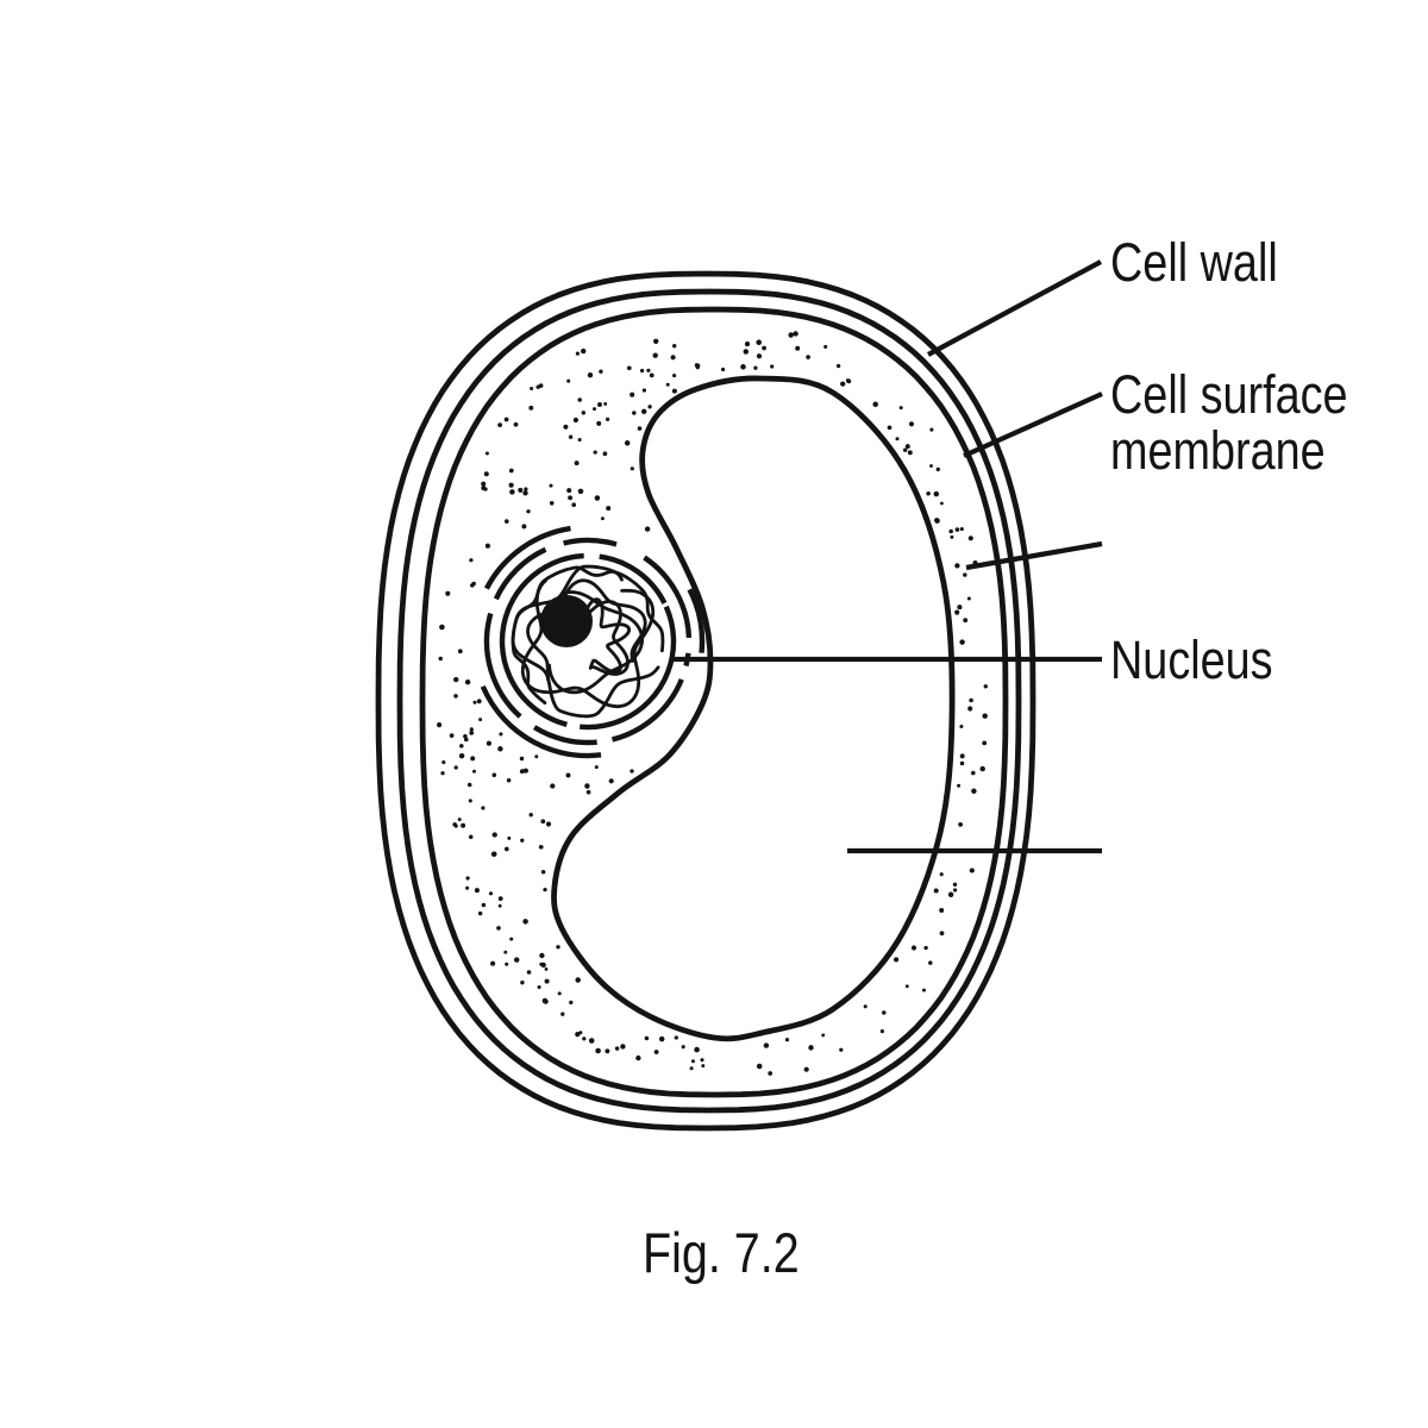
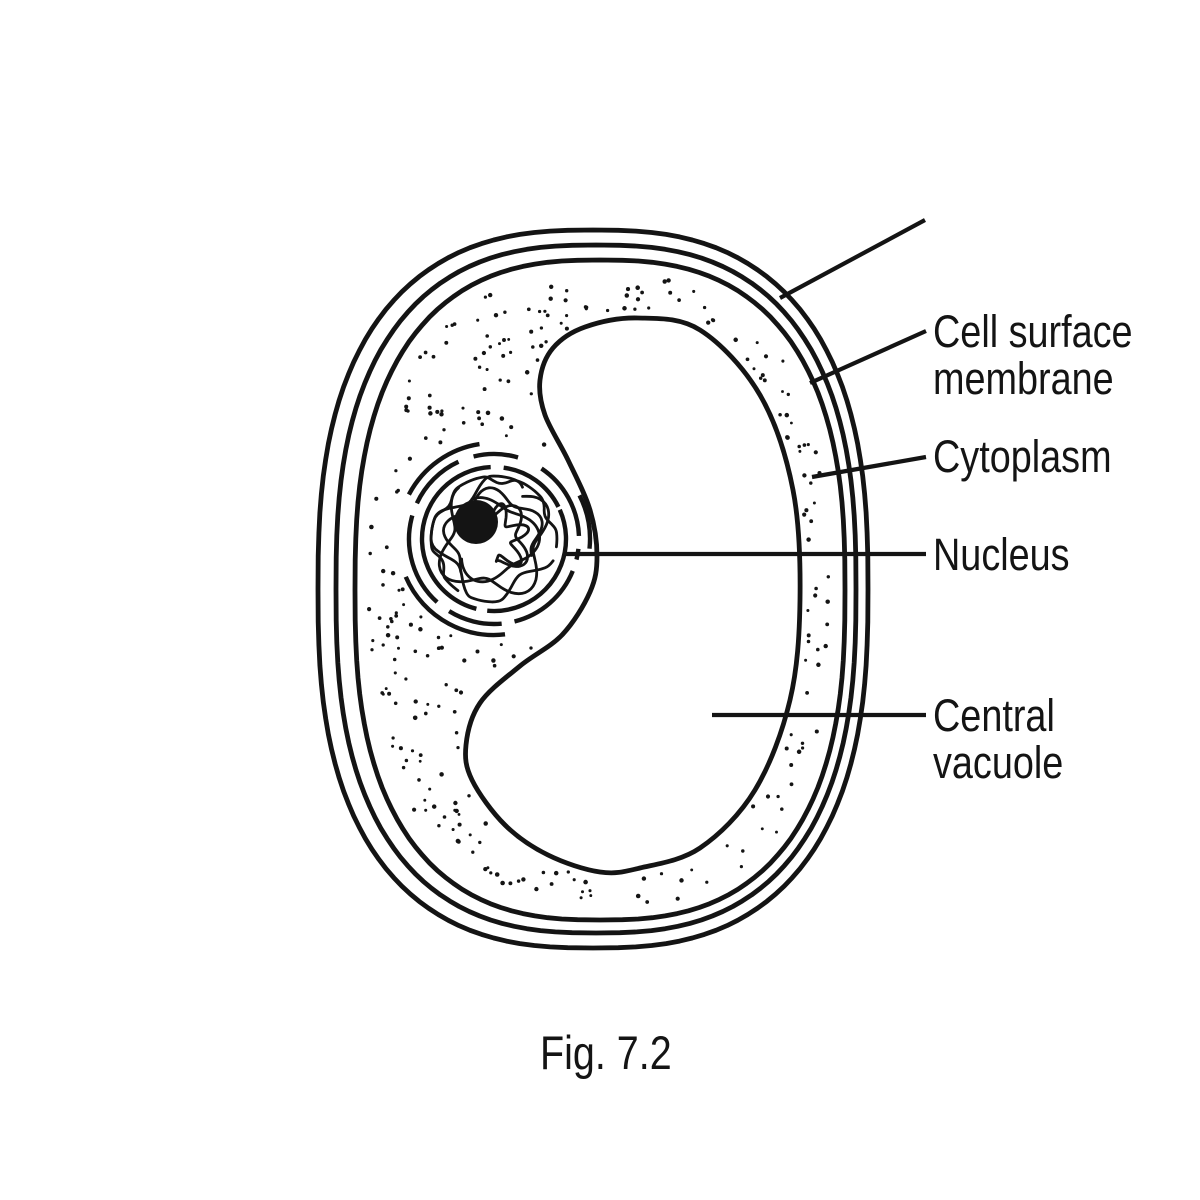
- Cell wall
  Cell surface
  membrane
+ Cytoplasm
  Nucleus
+ Central
+ vacuole
  Fig. 7.2
